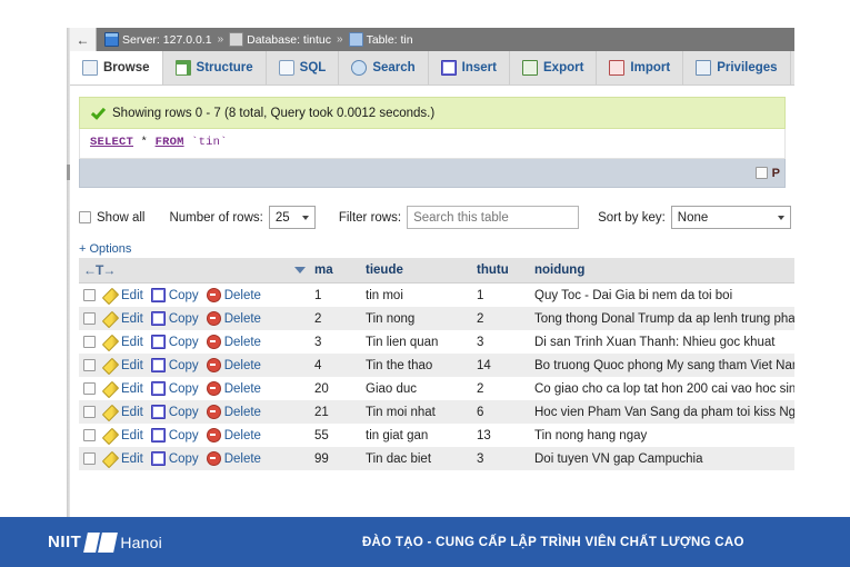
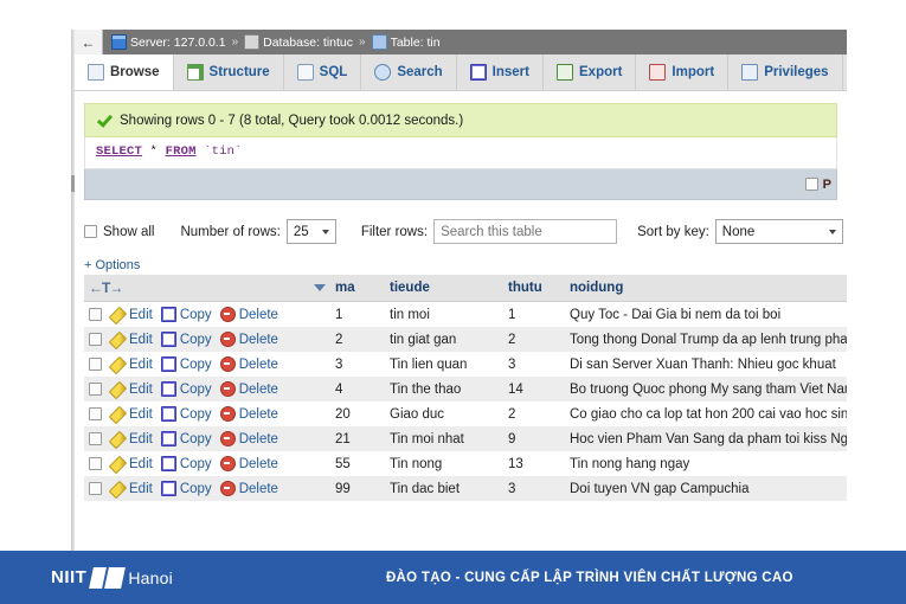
  ←
  Server: 127.0.0.1
  »
  Database: tintuc
  »
  Table: tin
  Browse
  Structure
  SQL
  Search
  Insert
  Export
  Import
  Privileges
  Showing rows 0 - 7 (8 total, Query took 0.0012 seconds.)
  SELECT * FROM `tin`
  P
  Show all
  Number of rows:
  25
  Filter rows:
  Search this table
  Sort by key:
  None
  + Options
  ←T→	ma	tieude	thutu	noidung
  Edit Copy Delete	1	tin moi	1	Quy Toc - Dai Gia bi nem da toi boi
- Edit Copy Delete	2	Tin nong	2	Tong thong Donal Trump da ap lenh trung pha
+ Edit Copy Delete	2	tin giat gan	2	Tong thong Donal Trump da ap lenh trung pha
- Edit Copy Delete	3	Tin lien quan	3	Di san Trinh Xuan Thanh: Nhieu goc khuat
+ Edit Copy Delete	3	Tin lien quan	3	Di san Server Xuan Thanh: Nhieu goc khuat
  Edit Copy Delete	4	Tin the thao	14	Bo truong Quoc phong My sang tham Viet Na
  Edit Copy Delete	20	Giao duc	2	Co giao cho ca lop tat hon 200 cai vao hoc sin
- Edit Copy Delete	21	Tin moi nhat	6	Hoc vien Pham Van Sang da pham toi kiss Ng
+ Edit Copy Delete	21	Tin moi nhat	9	Hoc vien Pham Van Sang da pham toi kiss Ng
- Edit Copy Delete	55	tin giat gan	13	Tin nong hang ngay
+ Edit Copy Delete	55	Tin nong	13	Tin nong hang ngay
  Edit Copy Delete	99	Tin dac biet	3	Doi tuyen VN gap Campuchia
  NIIT
  Hanoi
  ĐÀO TẠO - CUNG CẤP LẬP TRÌNH VIÊN CHẤT LƯỢNG CAO
